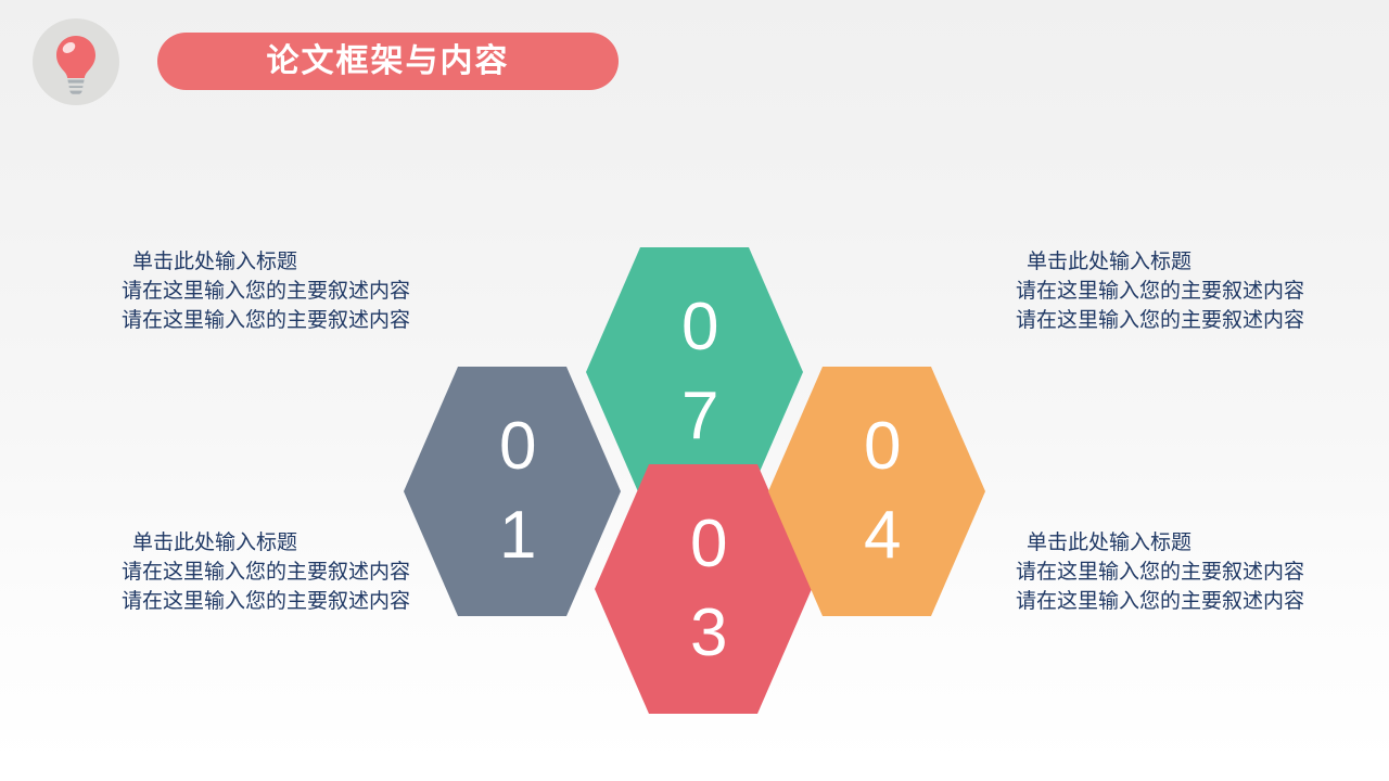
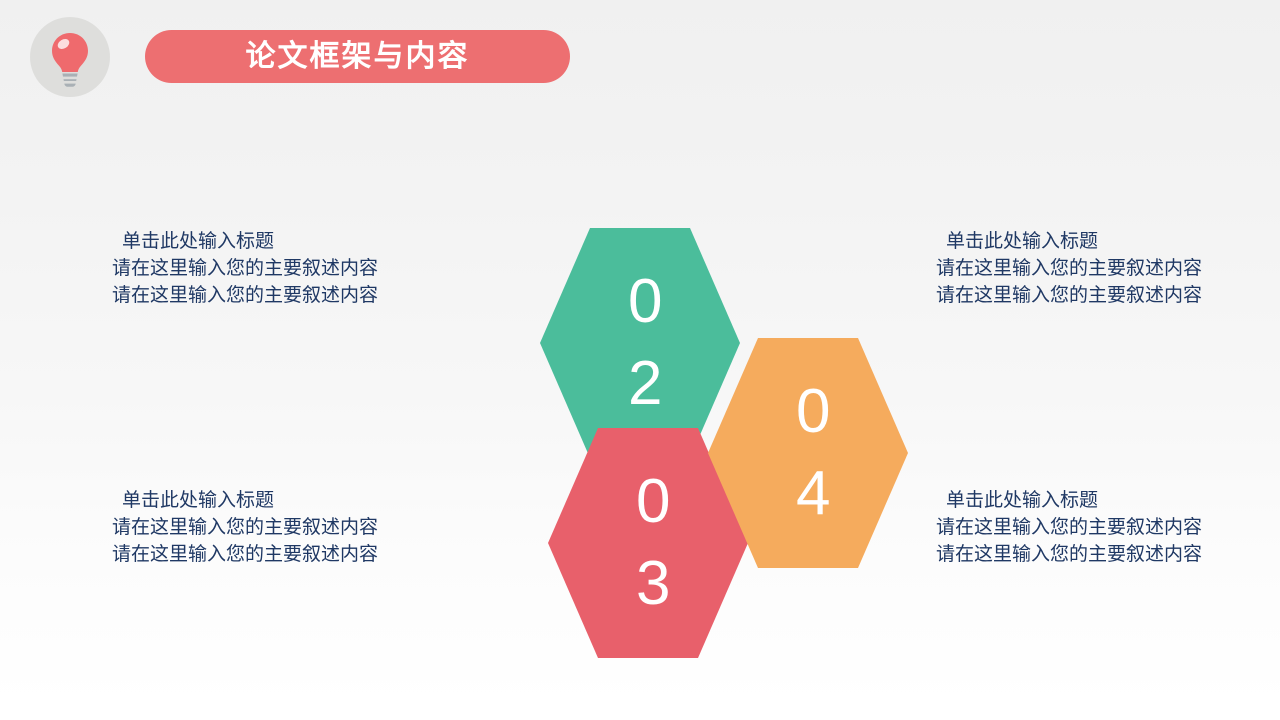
  论文框架与内容
- 01
- 07
+ 02
  03
  04
  单击此处输入标题
  请在这里输入您的主要叙述内容
  请在这里输入您的主要叙述内容
  单击此处输入标题
  请在这里输入您的主要叙述内容
  请在这里输入您的主要叙述内容
  单击此处输入标题
  请在这里输入您的主要叙述内容
  请在这里输入您的主要叙述内容
  单击此处输入标题
  请在这里输入您的主要叙述内容
  请在这里输入您的主要叙述内容
